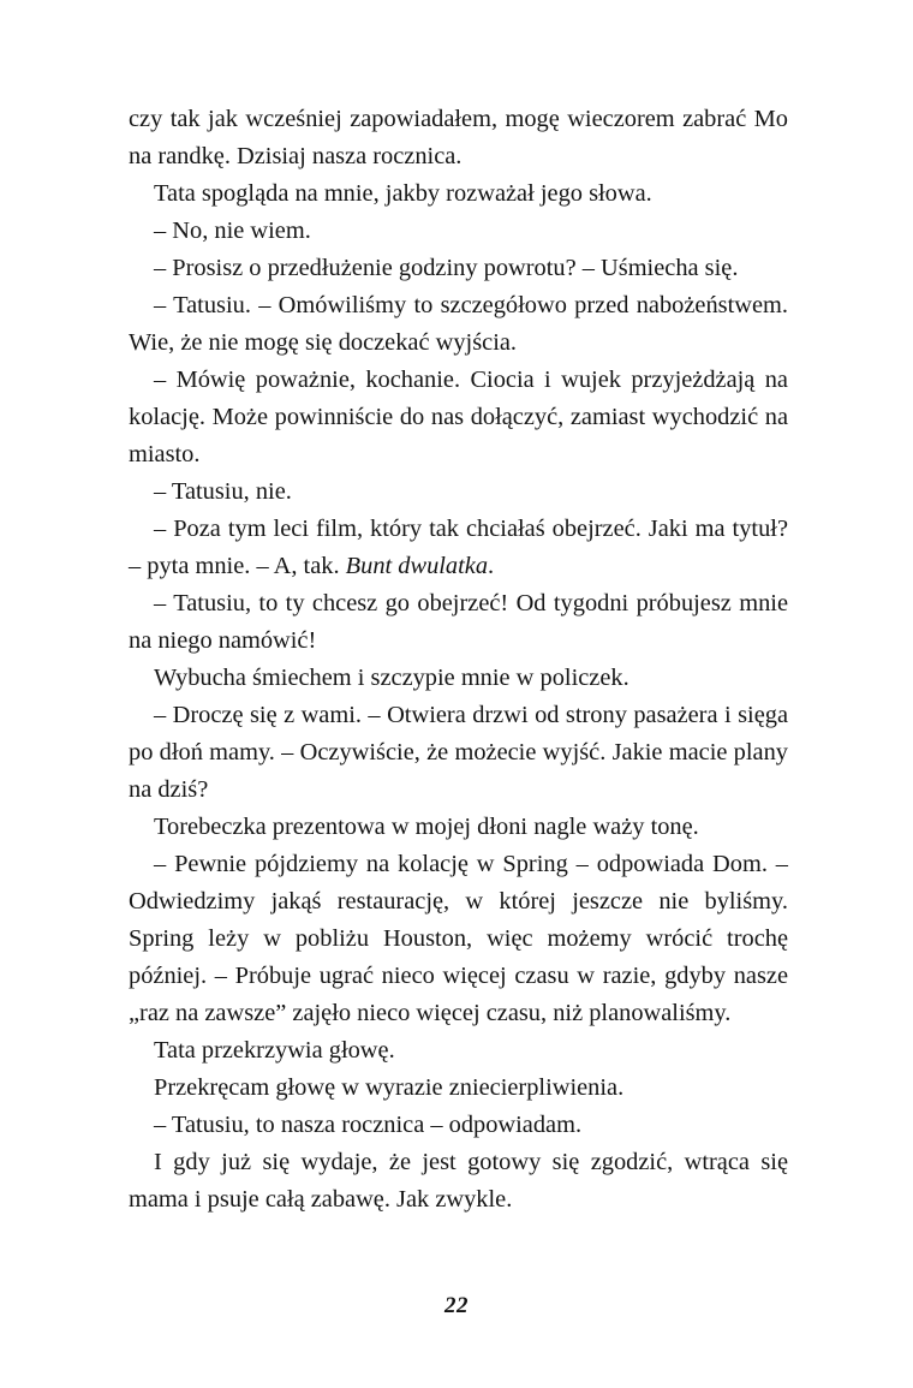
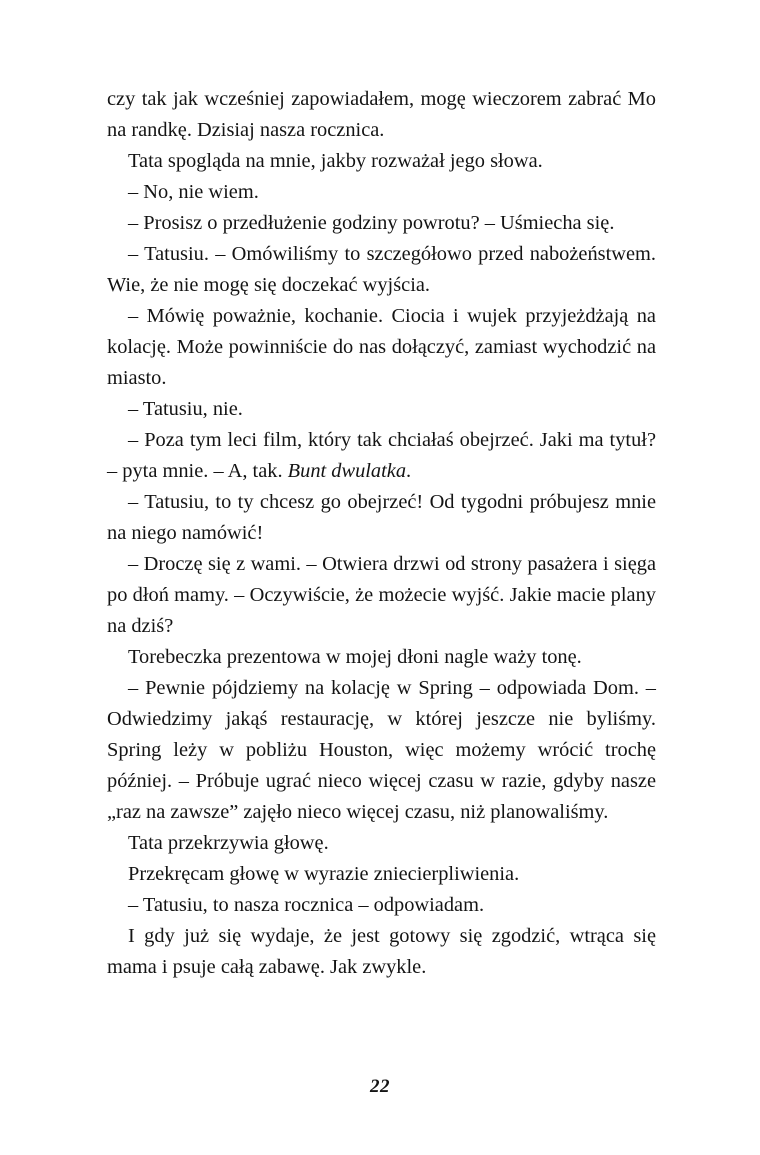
  czy tak jak wcześniej zapowiadałem, mogę wieczorem zabrać Mo na randkę. Dzisiaj nasza rocznica.
  Tata spogląda na mnie, jakby rozważał jego słowa.
  – No, nie wiem.
  – Prosisz o przedłużenie godziny powrotu? – Uśmiecha się.
  – Tatusiu. – Omówiliśmy to szczegółowo przed nabożeństwem. Wie, że nie mogę się doczekać wyjścia.
  – Mówię poważnie, kochanie. Ciocia i wujek przyjeżdżają na kolację. Może powinniście do nas dołączyć, zamiast wychodzić na miasto.
  – Tatusiu, nie.
  – Poza tym leci film, który tak chciałaś obejrzeć. Jaki ma tytuł? – pyta mnie. – A, tak. Bunt dwulatka.
  – Tatusiu, to ty chcesz go obejrzeć! Od tygodni próbujesz mnie na niego namówić!
- Wybucha śmiechem i szczypie mnie w policzek.
  – Droczę się z wami. – Otwiera drzwi od strony pasażera i sięga po dłoń mamy. – Oczywiście, że możecie wyjść. Jakie macie plany na dziś?
  Torebeczka prezentowa w mojej dłoni nagle waży tonę.
  – Pewnie pójdziemy na kolację w Spring – odpowiada Dom. – Odwiedzimy jakąś restaurację, w której jeszcze nie byliśmy. Spring leży w pobliżu Houston, więc możemy wrócić trochę później. – Próbuje ugrać nieco więcej czasu w razie, gdyby nasze „raz na zawsze” zajęło nieco więcej czasu, niż planowaliśmy.
  Tata przekrzywia głowę.
  Przekręcam głowę w wyrazie zniecierpliwienia.
  – Tatusiu, to nasza rocznica – odpowiadam.
  I gdy już się wydaje, że jest gotowy się zgodzić, wtrąca się mama i psuje całą zabawę. Jak zwykle.
  22
